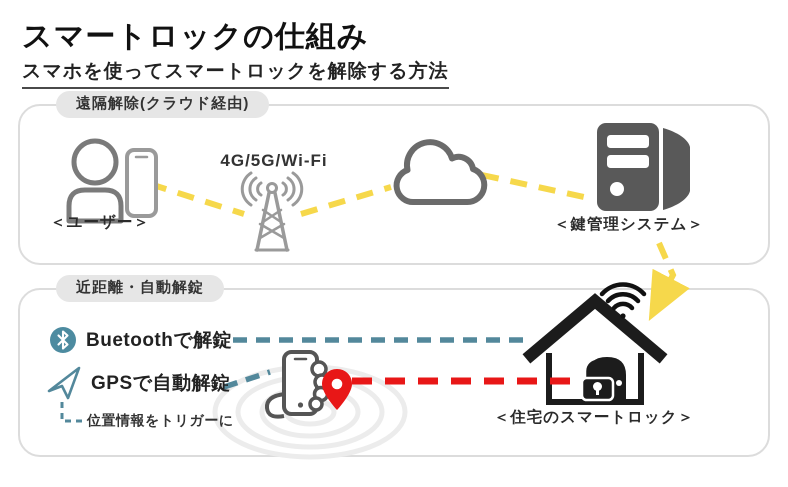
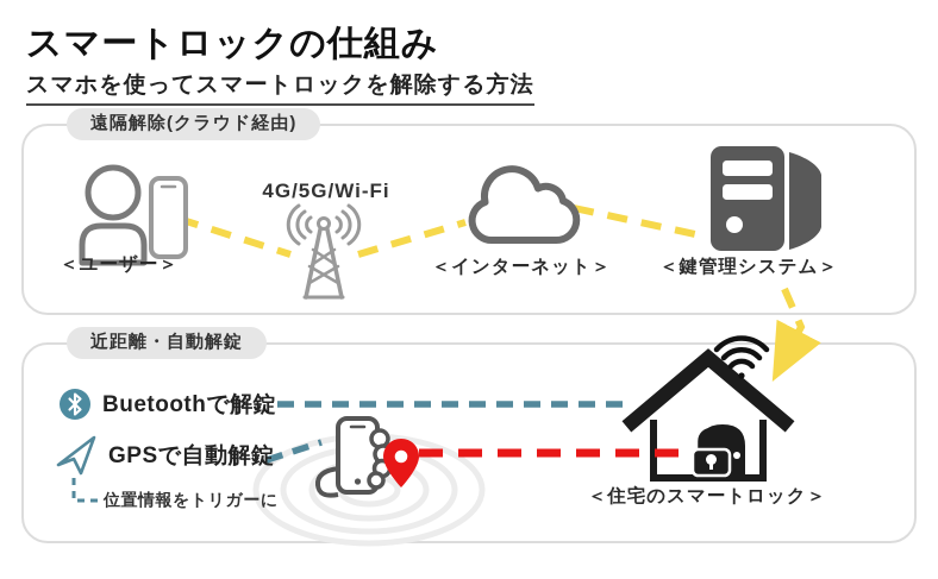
  スマートロックの仕組み
  スマホを使ってスマートロックを解除する方法
  遠隔解除(クラウド経由)
  近距離・自動解錠
  ＜ユーザー＞
  4G/5G/Wi-Fi
+ ＜インターネット＞
  ＜鍵管理システム＞
  ＜住宅のスマートロック＞
  Buetoothで解錠
  GPSで自動解錠
  位置情報をトリガーに
